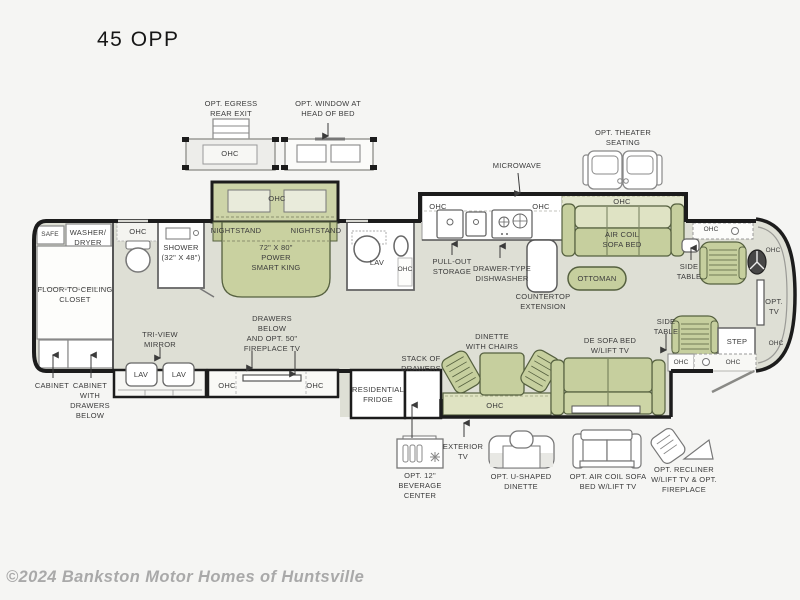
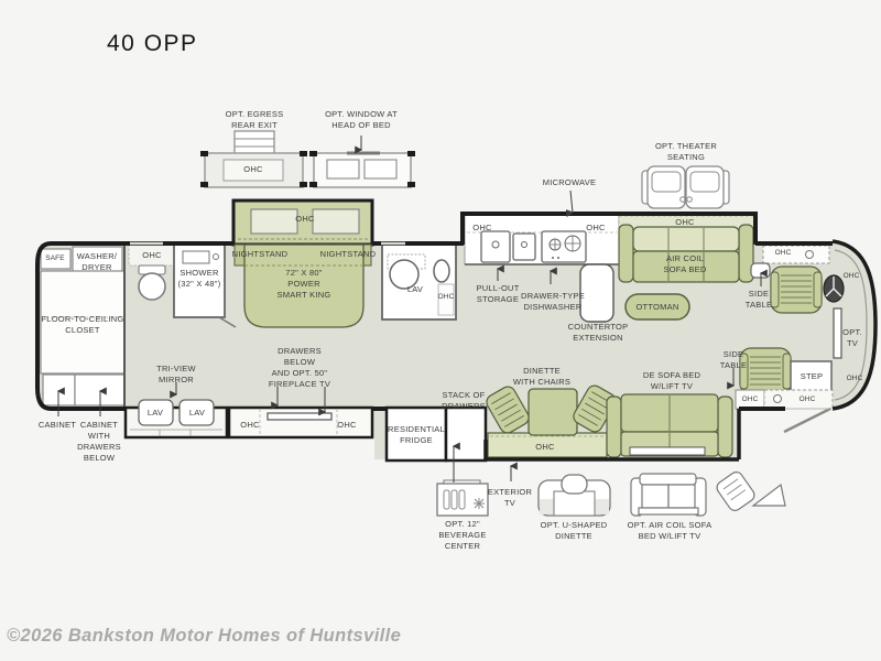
- 45 OPP
+ 40 OPP
  OPT. EGRESS
  REAR EXIT
  OHC
  OPT. WINDOW AT
  HEAD OF BED
  OPT. THEATER
  SEATING
  MICROWAVE
  OHC
  NIGHTSTAND
  NIGHTSTAND
  72" X 80"
  POWER
  SMART KING
  WASHER/
  DRYER
  OHC
  SHOWER
  (32" X 48")
  FLOOR-TO-CEILING
  CLOSET
  TRI-VIEW
  MIRROR
  LAV
  LAV
  CABINET
  CABINET
  WITH
  DRAWERS
  BELOW
  LAV
  DRAWERS
  BELOW
  AND OPT. 50"
  FIREPLACE TV
  OHC
  OHC
  OHC
  OHC
  PULL-OUT
  STORAGE
  DRAWER-TYPE
  DISHWASHER
  COUNTERTOP
  EXTENSION
  RESIDENTIAL
  FRIDGE
  STACK OF
  DRAWERS
  OHC
  AIR COIL
  SOFA BED
  OTTOMAN
  DINETTE
  WITH CHAIRS
  OHC
  DE SOFA BED
  W/LIFT TV
  SIDE
  TABLE
  OPT. TV
  SIDE
  TABLE
  STEP
  OPT. 12"
  BEVERAGE
  CENTER
  EXTERIOR
  TV
  OPT. U-SHAPED
  DINETTE
  OPT. AIR COIL SOFA
  BED W/LIFT TV
- OPT. RECLINER
- W/LIFT TV & OPT.
- FIREPLACE
- ©2024 Bankston Motor Homes of Huntsville
+ ©2026 Bankston Motor Homes of Huntsville
